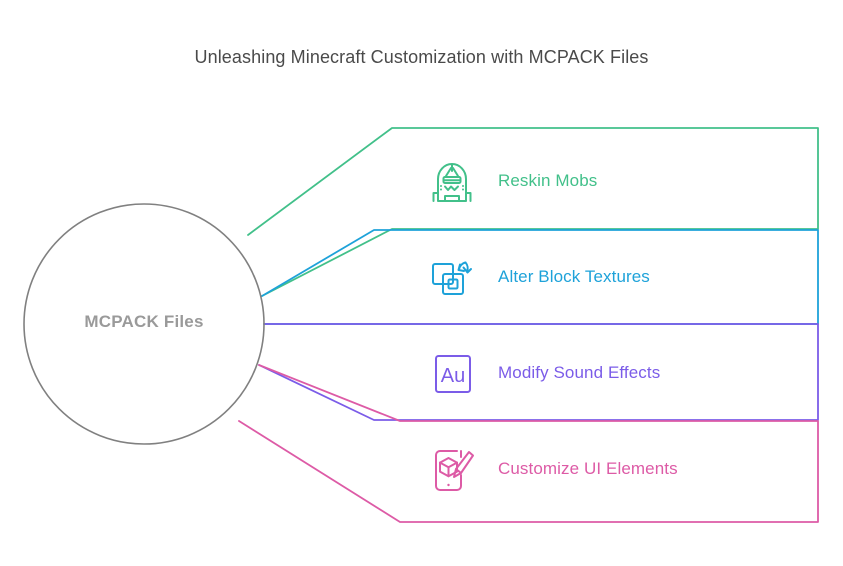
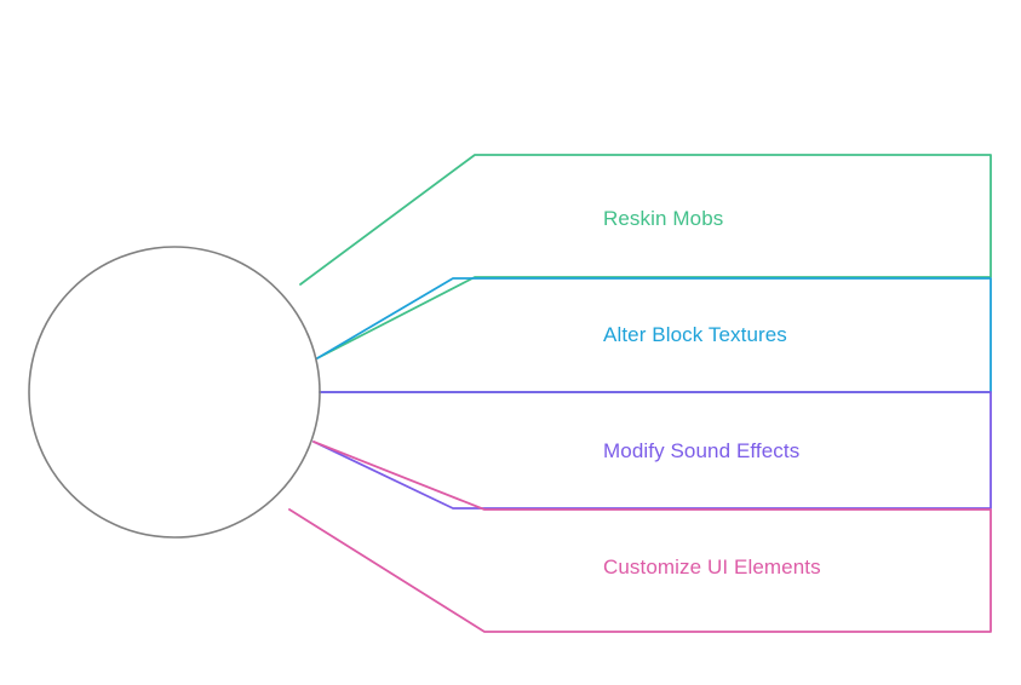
- Unleashing Minecraft Customization with MCPACK Files
- Au
- MCPACK Files
  Reskin Mobs
  Alter Block Textures
  Modify Sound Effects
  Customize UI Elements
